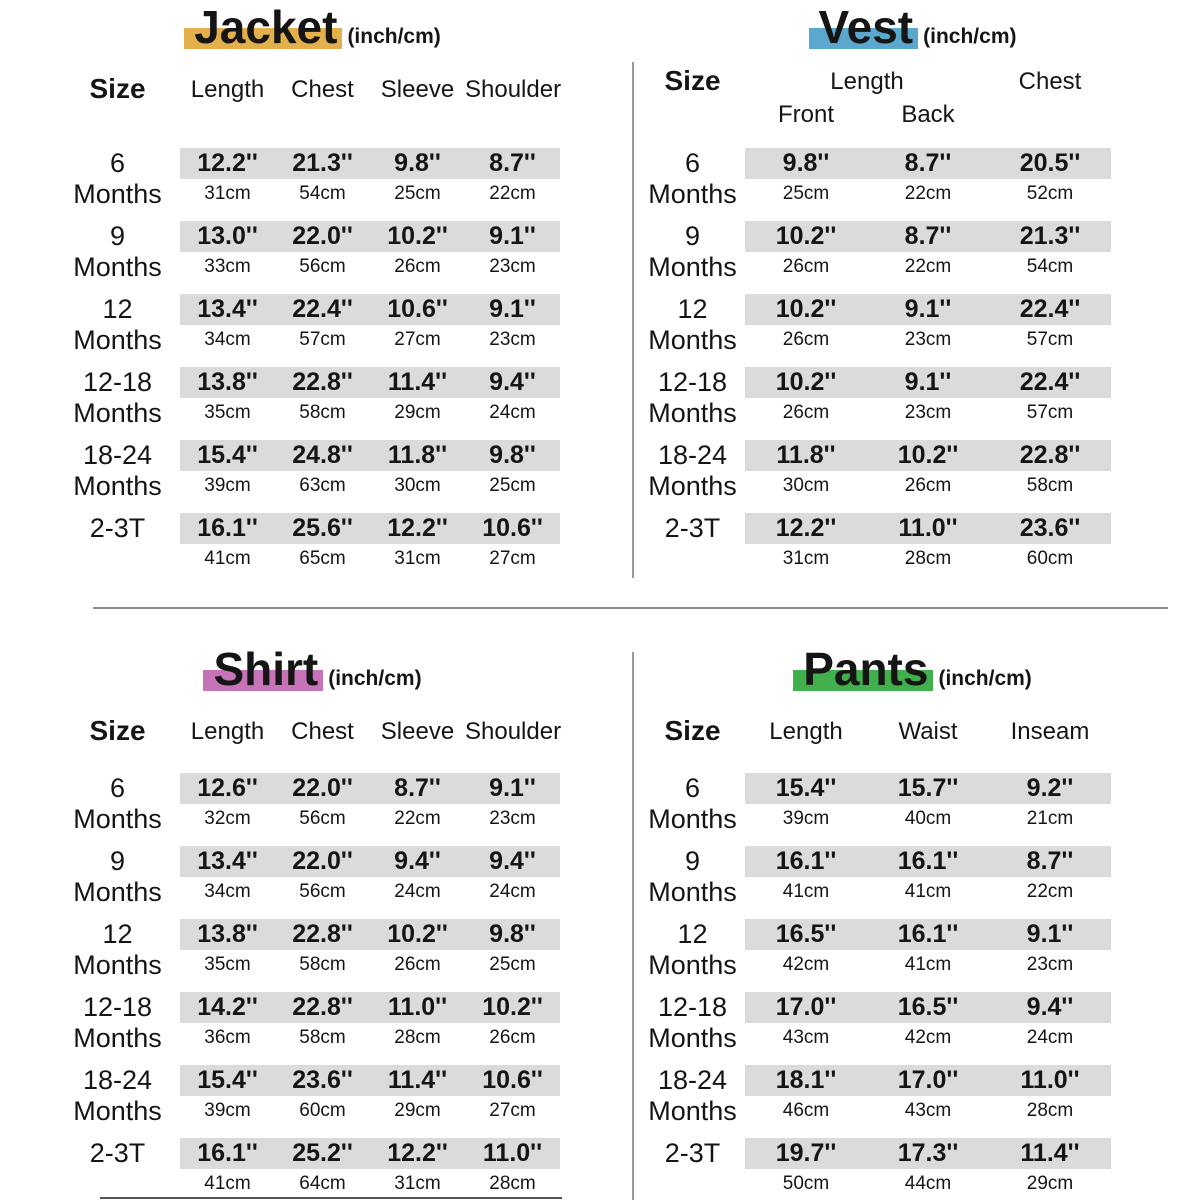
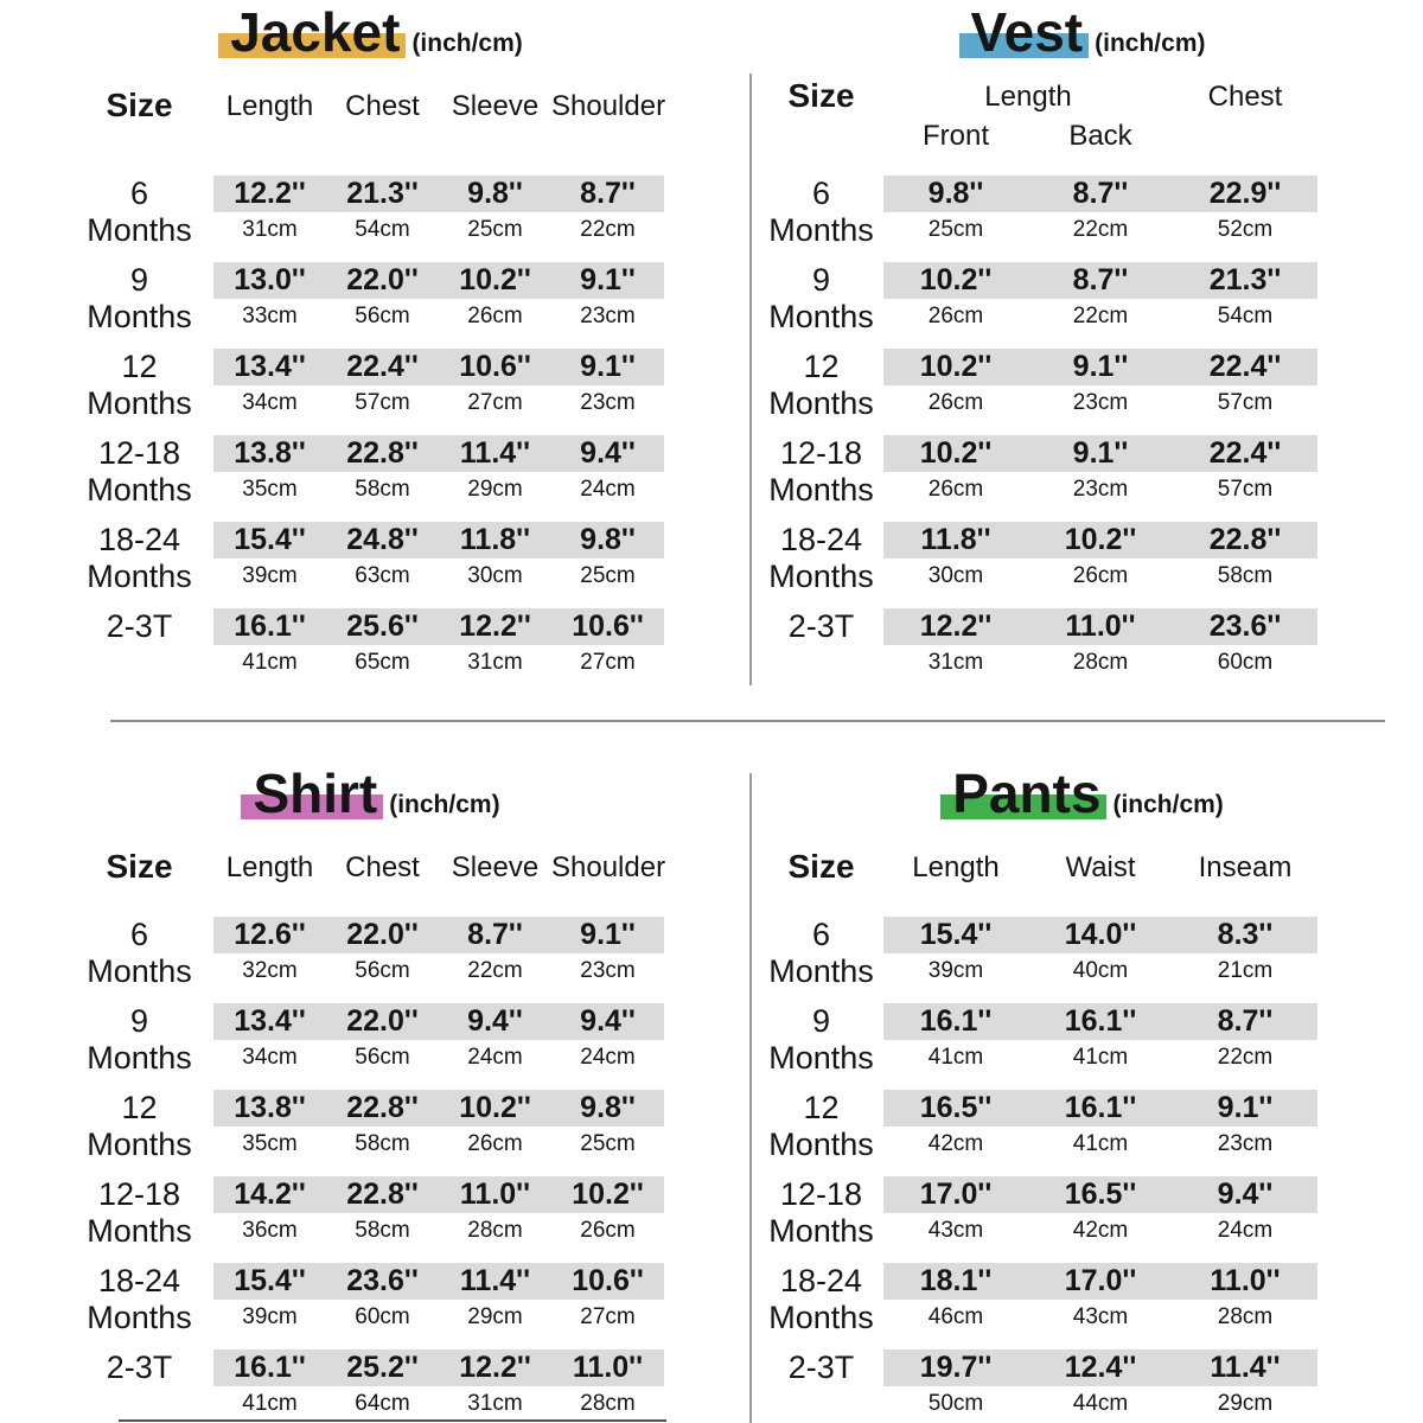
  Jacket (inch/cm)
  Size
  Length
  Chest
  Sleeve
  Shoulder
  6
  12.2''
  21.3''
  9.8''
  8.7''
  Months
  31cm
  54cm
  25cm
  22cm
  9
  13.0''
  22.0''
  10.2''
  9.1''
  Months
  33cm
  56cm
  26cm
  23cm
  12
  13.4''
  22.4''
  10.6''
  9.1''
  Months
  34cm
  57cm
  27cm
  23cm
  12-18
  13.8''
  22.8''
  11.4''
  9.4''
  Months
  35cm
  58cm
  29cm
  24cm
  18-24
  15.4''
  24.8''
  11.8''
  9.8''
  Months
  39cm
  63cm
  30cm
  25cm
  2-3T
  16.1''
  25.6''
  12.2''
  10.6''
  41cm
  65cm
  31cm
  27cm
  Vest (inch/cm)
  Size
  Length
  Chest
  Front
  Back
  6
  9.8''
  8.7''
- 20.5''
+ 22.9''
  Months
  25cm
  22cm
  52cm
  9
  10.2''
  8.7''
  21.3''
  Months
  26cm
  22cm
  54cm
  12
  10.2''
  9.1''
  22.4''
  Months
  26cm
  23cm
  57cm
  12-18
  10.2''
  9.1''
  22.4''
  Months
  26cm
  23cm
  57cm
  18-24
  11.8''
  10.2''
  22.8''
  Months
  30cm
  26cm
  58cm
  2-3T
  12.2''
  11.0''
  23.6''
  31cm
  28cm
  60cm
  Shirt (inch/cm)
  Size
  Length
  Chest
  Sleeve
  Shoulder
  6
  12.6''
  22.0''
  8.7''
  9.1''
  Months
  32cm
  56cm
  22cm
  23cm
  9
  13.4''
  22.0''
  9.4''
  9.4''
  Months
  34cm
  56cm
  24cm
  24cm
  12
  13.8''
  22.8''
  10.2''
  9.8''
  Months
  35cm
  58cm
  26cm
  25cm
  12-18
  14.2''
  22.8''
  11.0''
  10.2''
  Months
  36cm
  58cm
  28cm
  26cm
  18-24
  15.4''
  23.6''
  11.4''
  10.6''
  Months
  39cm
  60cm
  29cm
  27cm
  2-3T
  16.1''
  25.2''
  12.2''
  11.0''
  41cm
  64cm
  31cm
  28cm
  Pants (inch/cm)
  Size
  Length
  Waist
  Inseam
  6
  15.4''
- 15.7''
+ 14.0''
- 9.2''
+ 8.3''
  Months
  39cm
  40cm
  21cm
  9
  16.1''
  16.1''
  8.7''
  Months
  41cm
  41cm
  22cm
  12
  16.5''
  16.1''
  9.1''
  Months
  42cm
  41cm
  23cm
  12-18
  17.0''
  16.5''
  9.4''
  Months
  43cm
  42cm
  24cm
  18-24
  18.1''
  17.0''
  11.0''
  Months
  46cm
  43cm
  28cm
  2-3T
  19.7''
- 17.3''
+ 12.4''
  11.4''
  50cm
  44cm
  29cm
